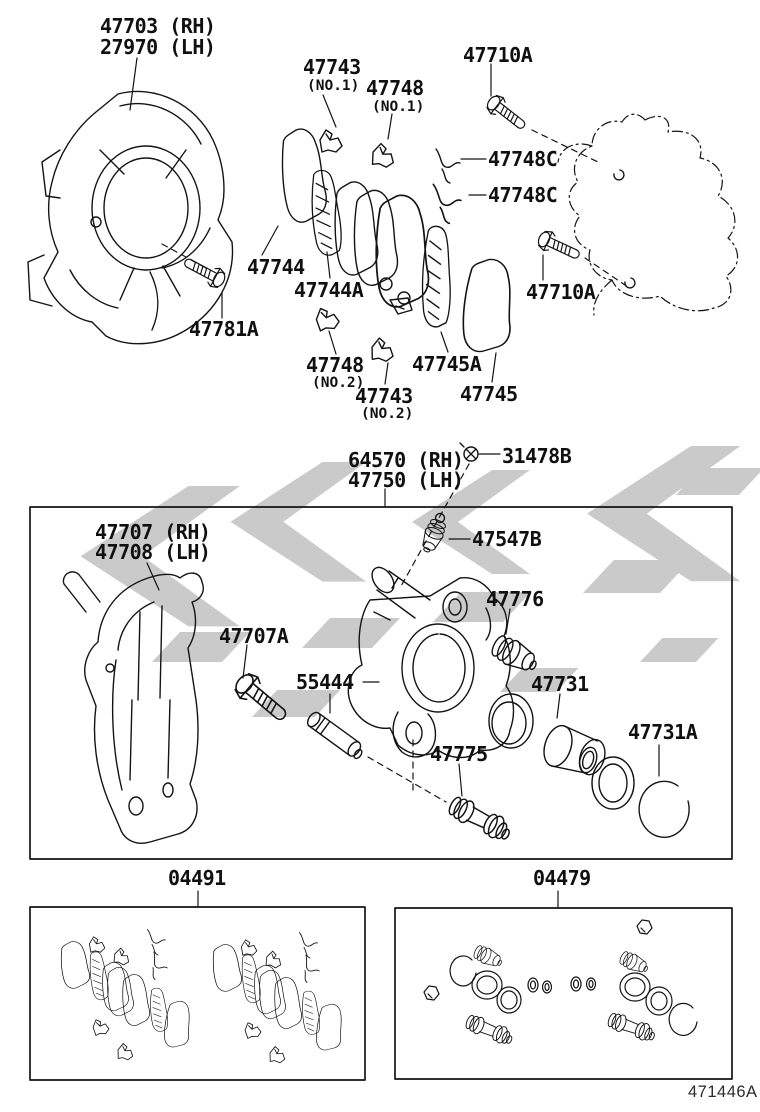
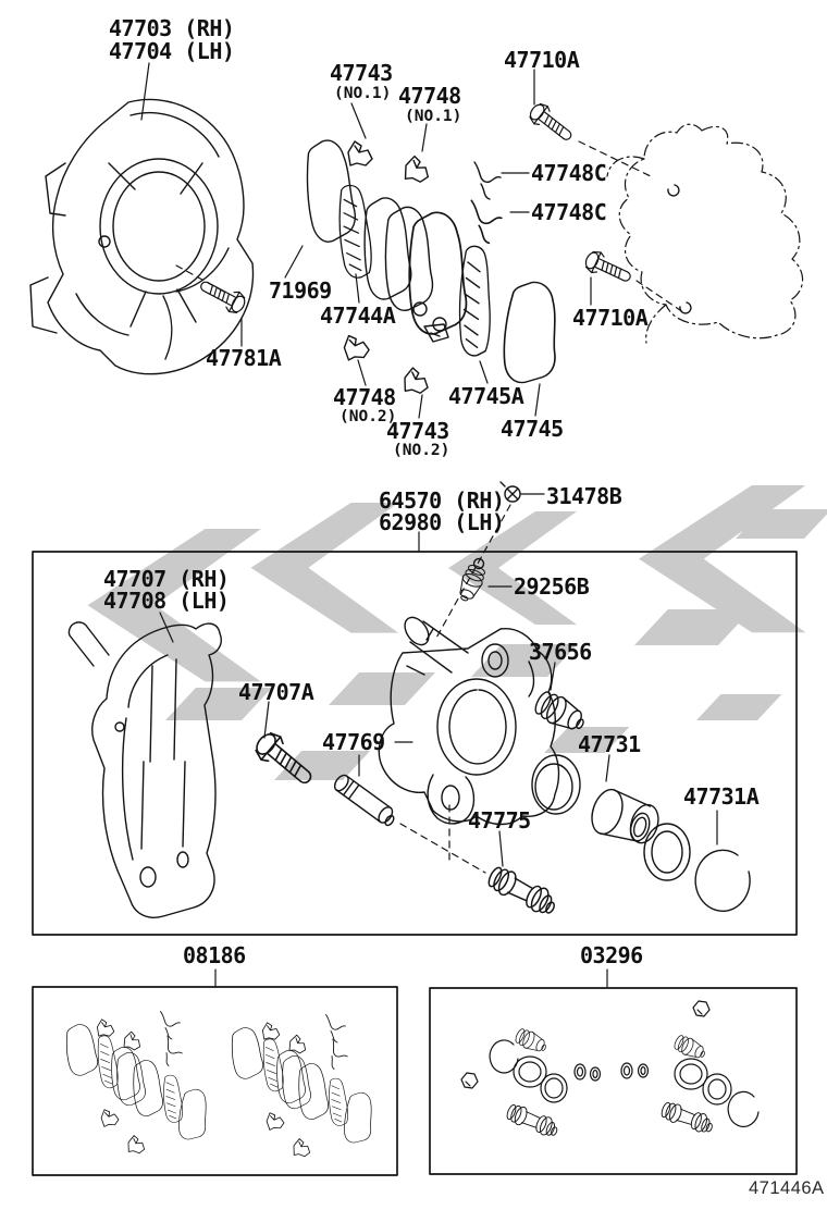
  47703 (RH)
- 27970 (LH)
+ 47704 (LH)
  47743
  (NO.1)
  47748
  (NO.1)
  47710A
  47748C
  47748C
- 47744
+ 71969
  47744A
  47781A
  47748
  (NO.2)
  47743
  (NO.2)
  47745A
  47745
  47710A
  64570 (RH)
- 47750 (LH)
+ 62980 (LH)
  31478B
- 47547B
+ 29256B
  47707 (RH)
  47708 (LH)
  47707A
- 47776
+ 37656
- 55444
+ 47769
  47731
  47731A
  47775
- 04491
+ 08186
- 04479
+ 03296
  471446A
